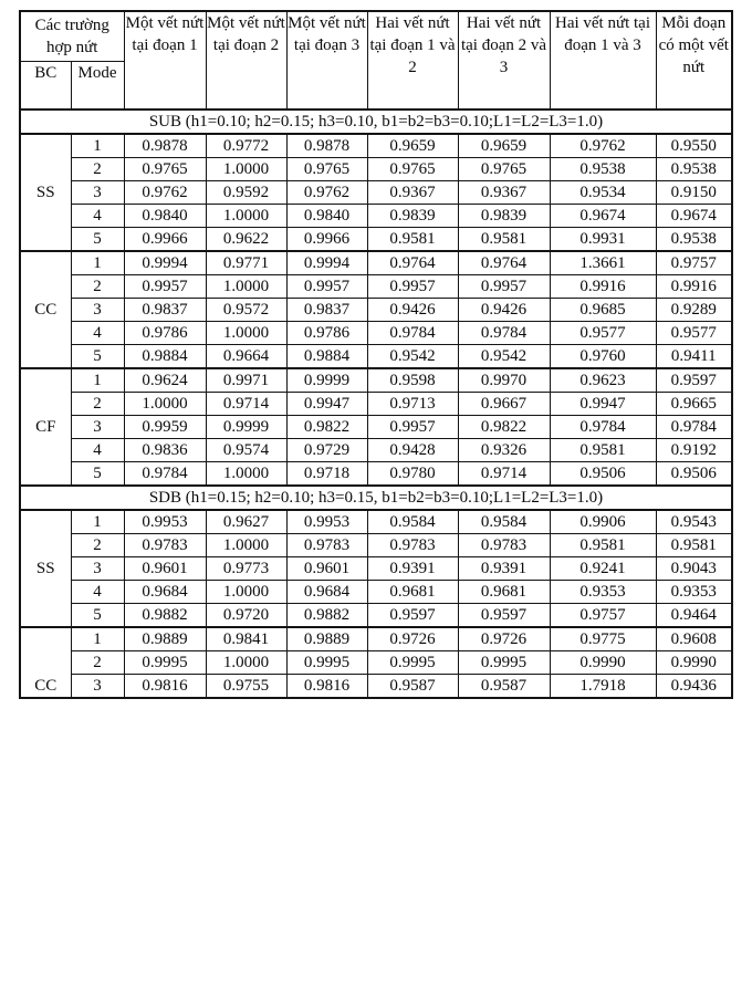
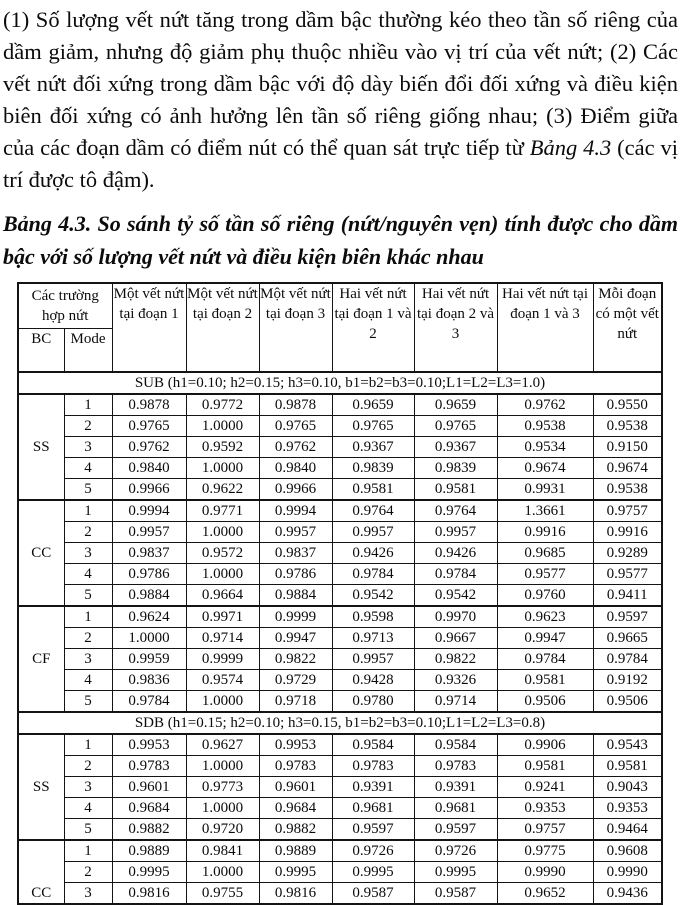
+ (1) Số lượng vết nứt tăng trong dầm bậc thường kéo theo tần số riêng của dầm giảm, nhưng độ giảm phụ thuộc nhiều vào vị trí của vết nứt; (2) Các vết nứt đối xứng trong dầm bậc với độ dày biến đổi đối xứng và điều kiện biên đối xứng có ảnh hưởng lên tần số riêng giống nhau; (3) Điểm giữa của các đoạn dầm có điểm nút có thể quan sát trực tiếp từ Bảng 4.3 (các vị trí được tô đậm).
+ Bảng 4.3. So sánh tỷ số tần số riêng (nứt/nguyên vẹn) tính được cho dầm bậc với số lượng vết nứt và điều kiện biên khác nhau
  Các trường hợp nứt	Một vết nứt tại đoạn 1	Một vết nứt tại đoạn 2	Một vết nứt tại đoạn 3	Hai vết nứt tại đoạn 1 và 2	Hai vết nứt tại đoạn 2 và 3	Hai vết nứt tại đoạn 1 và 3	Mỗi đoạn có một vết nứt
  BC	Mode
  SUB (h1=0.10; h2=0.15; h3=0.10, b1=b2=b3=0.10;L1=L2=L3=1.0)
  SS	1	0.9878	0.9772	0.9878	0.9659	0.9659	0.9762	0.9550
  2	0.9765	1.0000	0.9765	0.9765	0.9765	0.9538	0.9538
  3	0.9762	0.9592	0.9762	0.9367	0.9367	0.9534	0.9150
  4	0.9840	1.0000	0.9840	0.9839	0.9839	0.9674	0.9674
  5	0.9966	0.9622	0.9966	0.9581	0.9581	0.9931	0.9538
  CC	1	0.9994	0.9771	0.9994	0.9764	0.9764	1.3661	0.9757
  2	0.9957	1.0000	0.9957	0.9957	0.9957	0.9916	0.9916
  3	0.9837	0.9572	0.9837	0.9426	0.9426	0.9685	0.9289
  4	0.9786	1.0000	0.9786	0.9784	0.9784	0.9577	0.9577
  5	0.9884	0.9664	0.9884	0.9542	0.9542	0.9760	0.9411
  CF	1	0.9624	0.9971	0.9999	0.9598	0.9970	0.9623	0.9597
  2	1.0000	0.9714	0.9947	0.9713	0.9667	0.9947	0.9665
  3	0.9959	0.9999	0.9822	0.9957	0.9822	0.9784	0.9784
  4	0.9836	0.9574	0.9729	0.9428	0.9326	0.9581	0.9192
  5	0.9784	1.0000	0.9718	0.9780	0.9714	0.9506	0.9506
- SDB (h1=0.15; h2=0.10; h3=0.15, b1=b2=b3=0.10;L1=L2=L3=1.0)
+ SDB (h1=0.15; h2=0.10; h3=0.15, b1=b2=b3=0.10;L1=L2=L3=0.8)
  SS	1	0.9953	0.9627	0.9953	0.9584	0.9584	0.9906	0.9543
  2	0.9783	1.0000	0.9783	0.9783	0.9783	0.9581	0.9581
  3	0.9601	0.9773	0.9601	0.9391	0.9391	0.9241	0.9043
  4	0.9684	1.0000	0.9684	0.9681	0.9681	0.9353	0.9353
  5	0.9882	0.9720	0.9882	0.9597	0.9597	0.9757	0.9464
  CC	1	0.9889	0.9841	0.9889	0.9726	0.9726	0.9775	0.9608
  2	0.9995	1.0000	0.9995	0.9995	0.9995	0.9990	0.9990
- 3	0.9816	0.9755	0.9816	0.9587	0.9587	1.7918	0.9436
+ 3	0.9816	0.9755	0.9816	0.9587	0.9587	0.9652	0.9436
